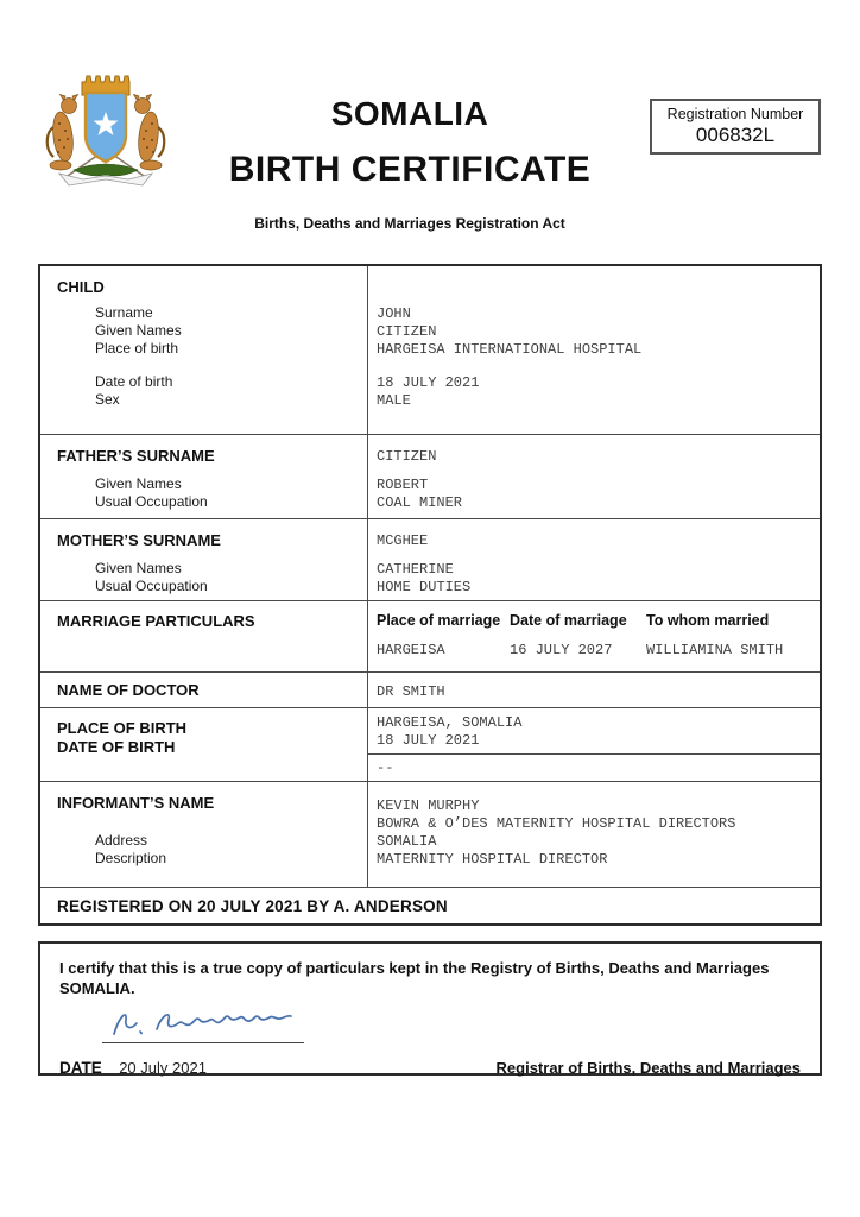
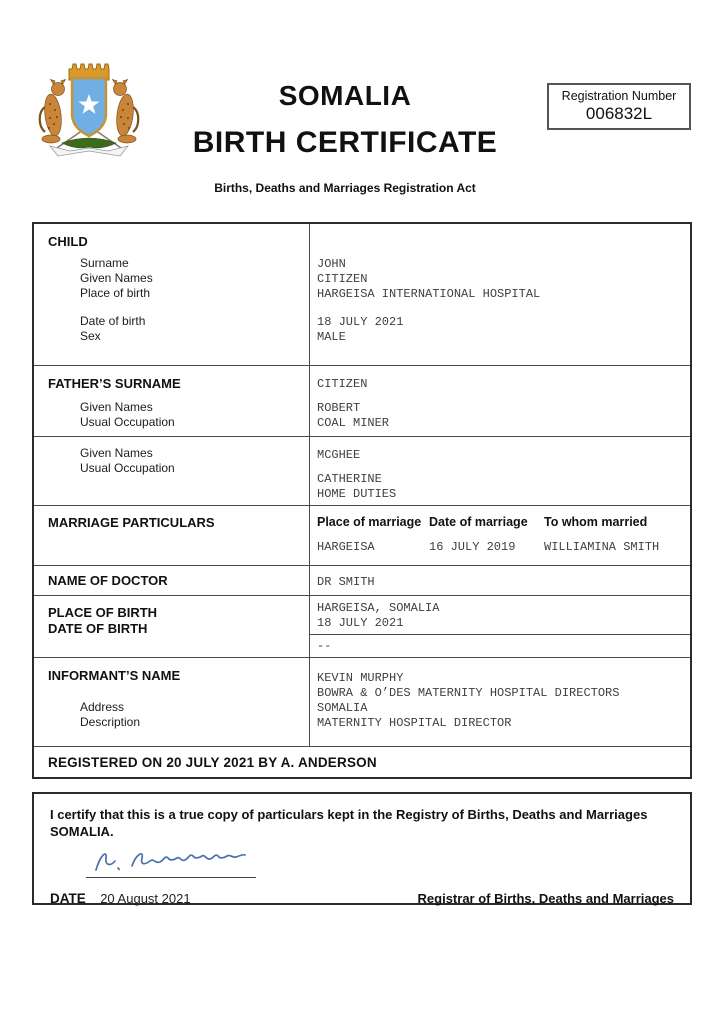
  SOMALIA
  BIRTH CERTIFICATE
  Births, Deaths and Marriages Registration Act
  Registration Number
  006832L
  CHILD
  Surname
  Given Names
  Place of birth
  Date of birth
  Sex
  JOHN
  CITIZEN
  HARGEISA INTERNATIONAL HOSPITAL
  18 JULY 2021
  MALE
  FATHER’S SURNAME
  Given Names
  Usual Occupation
  CITIZEN
  ROBERT
  COAL MINER
- MOTHER’S SURNAME
  Given Names
  Usual Occupation
  MCGHEE
  CATHERINE
  HOME DUTIES
  MARRIAGE PARTICULARS
  Place of marriage
  Date of marriage
  To whom married
  HARGEISA
- 16 JULY 2027
+ 16 JULY 2019
  WILLIAMINA SMITH
  NAME OF DOCTOR
  DR SMITH
  PLACE OF BIRTH
  DATE OF BIRTH
  HARGEISA, SOMALIA
  18 JULY 2021
  --
  INFORMANT’S NAME
  Address
  Description
  KEVIN MURPHY
  BOWRA & O’DES MATERNITY HOSPITAL DIRECTORS
  SOMALIA
  MATERNITY HOSPITAL DIRECTOR
  REGISTERED ON 20 JULY 2021 BY A. ANDERSON
  I certify that this is a true copy of particulars kept in the Registry of Births, Deaths and Marriages SOMALIA.
- DATE 20 July 2021
+ DATE 20 August 2021
  Registrar of Births, Deaths and Marriages
